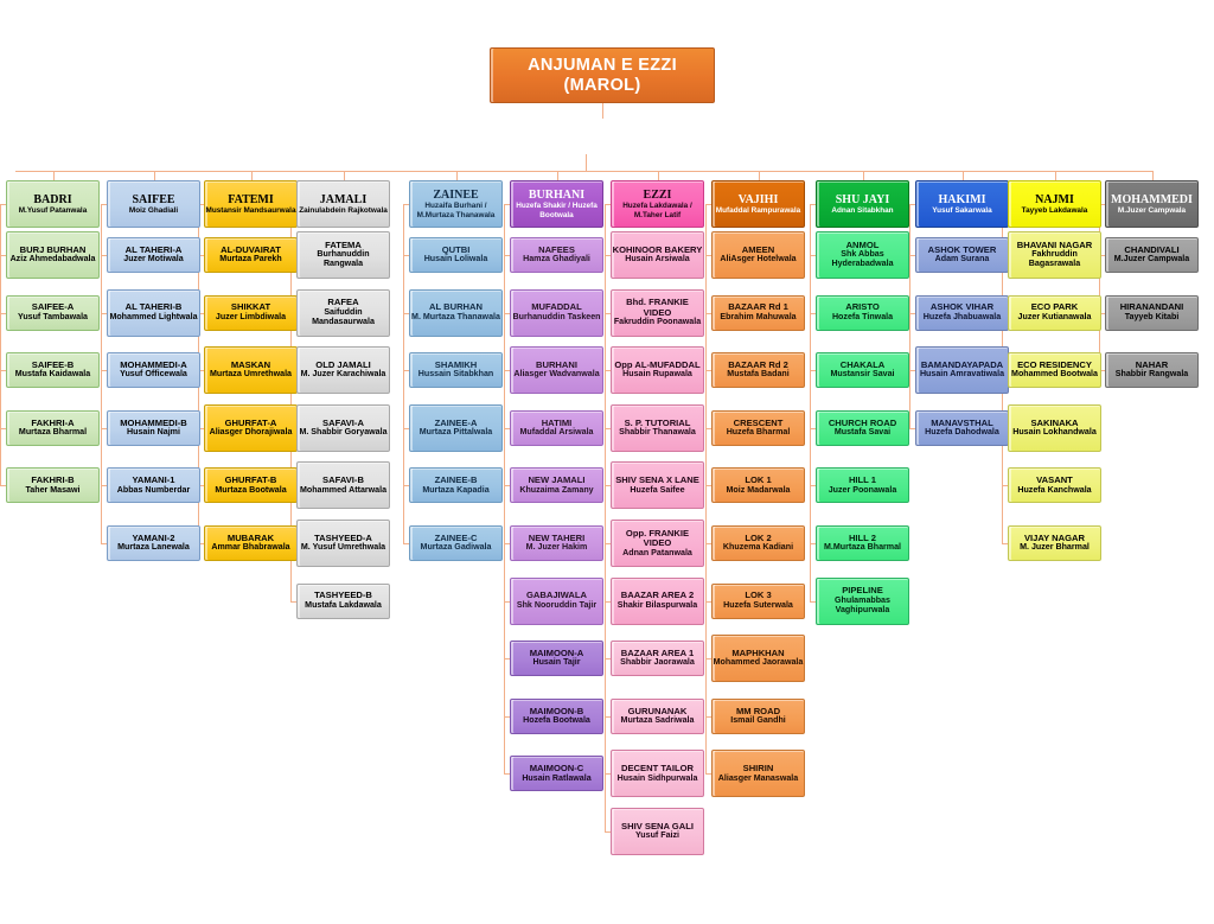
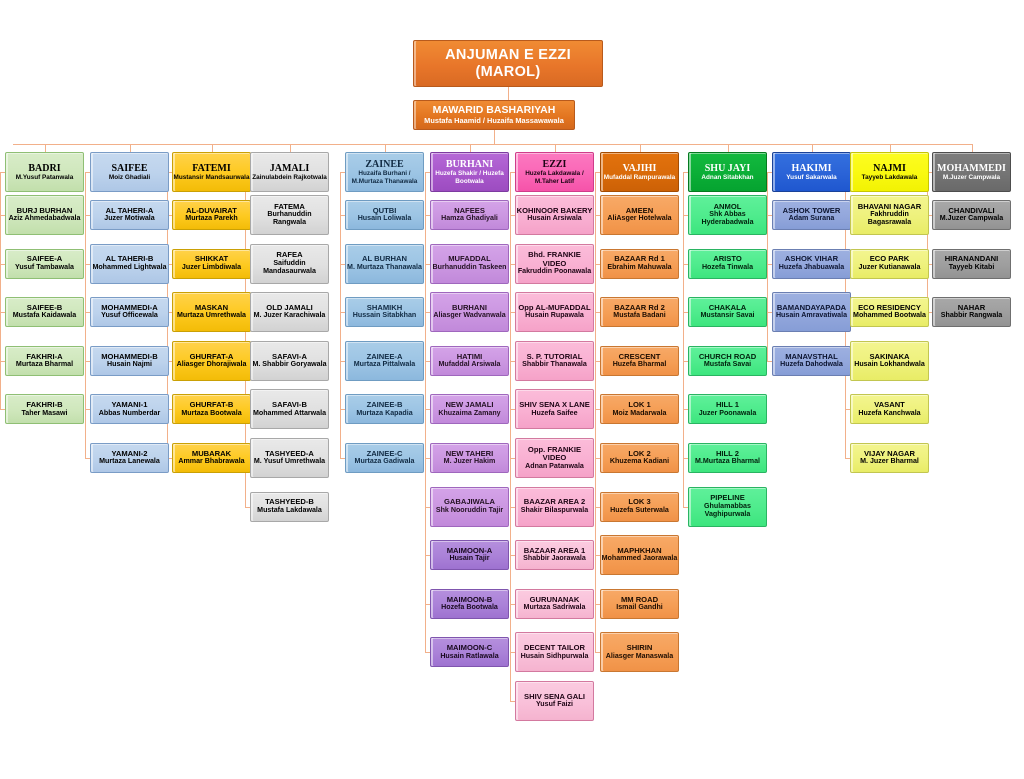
  ANJUMAN E EZZI
  (MAROL)
+ MAWARID BASHARIYAH
+ Mustafa Haamid / Huzaifa Massawawala
  BADRI
  BURJ BURHAN
  Aziz Ahmedabadwala
  SAIFEE-A
  Yusuf Tambawala
  SAIFEE-B
  Mustafa Kaidawala
  FAKHRI-A
  Murtaza Bharmal
  FAKHRI-B
  Taher Masawi
  SAIFEE
  AL TAHERI-A
  Juzer Motiwala
  AL TAHERI-B
  Mohammed Lightwala
  MOHAMMEDI-A
  Yusuf Officewala
  MOHAMMEDI-B
  Husain Najmi
  YAMANI-1
  Abbas Numberdar
  YAMANI-2
  Murtaza Lanewala
  FATEMI
  AL-DUVAIRAT
  Murtaza Parekh
  SHIKKAT
  Juzer Limbdiwala
  MASKAN
  Murtaza Umrethwala
  GHURFAT-A
  Aliasger Dhorajiwala
  GHURFAT-B
  Murtaza Bootwala
  MUBARAK
  Ammar Bhabrawala
  JAMALI
  FATEMA
  Burhanuddin Rangwala
  RAFEA
  Saifuddin Mandasaurwala
  OLD JAMALI
  M. Juzer Karachiwala
  SAFAVI-A
  M. Shabbir Goryawala
  SAFAVI-B
  Mohammed Attarwala
  TASHYEED-A
  M. Yusuf Umrethwala
  TASHYEED-B
  Mustafa Lakdawala
  ZAINEE
  QUTBI
  Husain Loliwala
  AL BURHAN
  M. Murtaza Thanawala
  SHAMIKH
  Hussain Sitabkhan
  ZAINEE-A
  Murtaza Pittalwala
  ZAINEE-B
  Murtaza Kapadia
  ZAINEE-C
  Murtaza Gadiwala
  BURHANI
  NAFEES
  Hamza Ghadiyali
  MUFADDAL
  Burhanuddin Taskeen
  BURHANI
  Aliasger Wadvanwala
  HATIMI
  Mufaddal Arsiwala
  NEW JAMALI
  Khuzaima Zamany
  NEW TAHERI
  M. Juzer Hakim
  GABAJIWALA
  Shk Nooruddin Tajir
  MAIMOON-A
  Husain Tajir
  MAIMOON-B
  Hozefa Bootwala
  MAIMOON-C
  Husain Ratlawala
  EZZI
  KOHINOOR BAKERY
  Husain Arsiwala
  Bhd. FRANKIE VIDEO
  Fakruddin Poonawala
  Opp AL-MUFADDAL
  Husain Rupawala
  S. P. TUTORIAL
  Shabbir Thanawala
  SHIV SENA X LANE
  Huzefa Saifee
  Opp. FRANKIE VIDEO
  Adnan Patanwala
  BAAZAR AREA 2
  Shakir Bilaspurwala
  BAZAAR AREA 1
  Shabbir Jaorawala
  GURUNANAK
  Murtaza Sadriwala
  DECENT TAILOR
  Husain Sidhpurwala
  SHIV SENA GALI
  Yusuf Faizi
  VAJIHI
  AMEEN
  AliAsger Hotelwala
  BAZAAR Rd 1
  Ebrahim Mahuwala
  BAZAAR Rd 2
  Mustafa Badani
  CRESCENT
  Huzefa Bharmal
  LOK 1
  Moiz Madarwala
  LOK 2
  Khuzema Kadiani
  LOK 3
  Huzefa Suterwala
  MAPHKHAN
  Mohammed Jaorawala
  MM ROAD
  Ismail Gandhi
  SHIRIN
  Aliasger Manaswala
  SHU JAYI
  ANMOL
  Shk Abbas Hyderabadwala
  ARISTO
  Hozefa Tinwala
  CHAKALA
  Mustansir Savai
  CHURCH ROAD
  Mustafa Savai
  HILL 1
  Juzer Poonawala
  HILL 2
  M.Murtaza Bharmal
  PIPELINE
  HAKIMI
  ASHOK TOWER
  Adam Surana
  ASHOK VIHAR
  Huzefa Jhabuawala
  BAMANDAYAPADA
  Husain Amravatiwala
  MANAVSTHAL
  Huzefa Dahodwala
  NAJMI
  BHAVANI NAGAR
  Fakhruddin Bagasrawala
  ECO PARK
  Juzer Kutianawala
  ECO RESIDENCY
  Mohammed Bootwala
  SAKINAKA
  Husain Lokhandwala
  VASANT
  Huzefa Kanchwala
  VIJAY NAGAR
  M. Juzer Bharmal
  MOHAMMEDI
  CHANDIVALI
  M.Juzer Campwala
  HIRANANDANI
  Tayyeb Kitabi
  NAHAR
  Shabbir Rangwala
